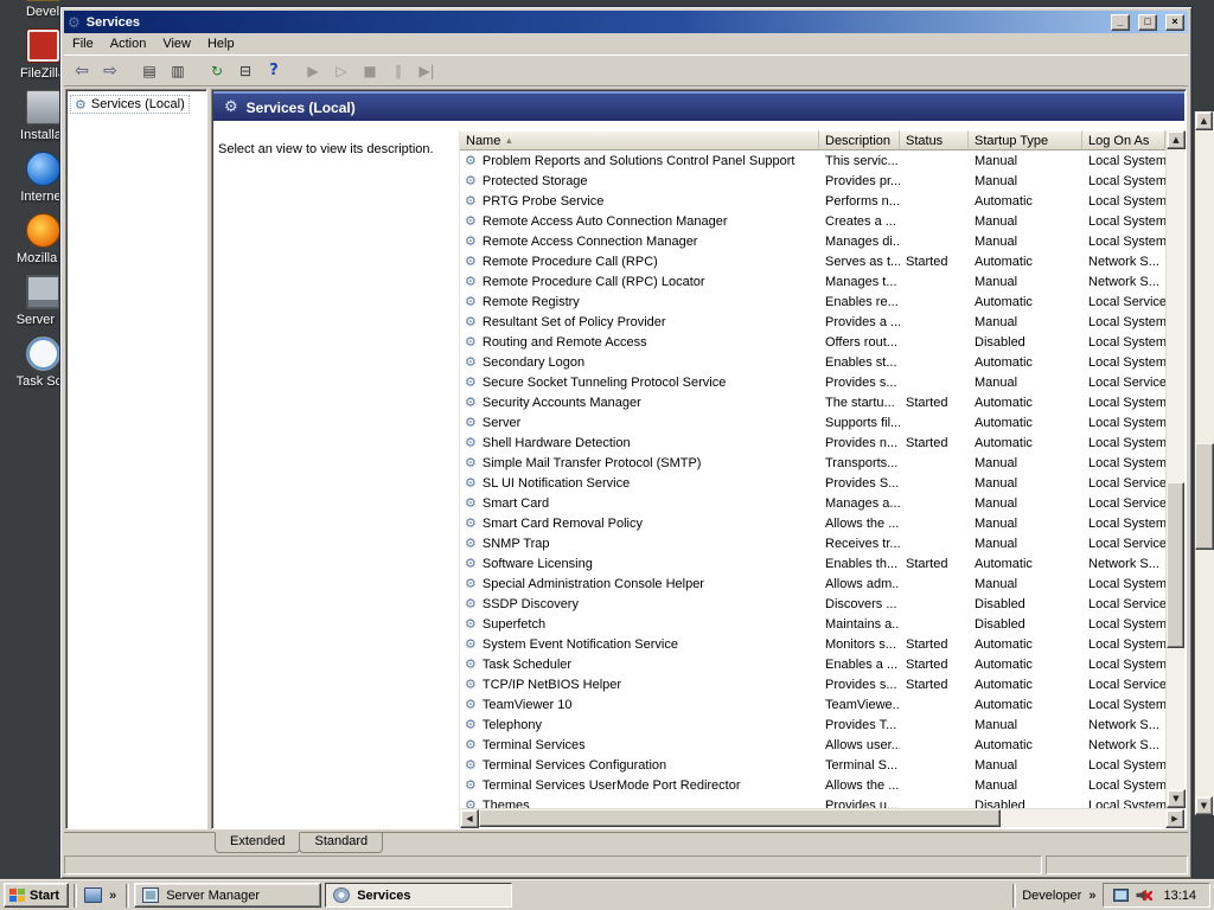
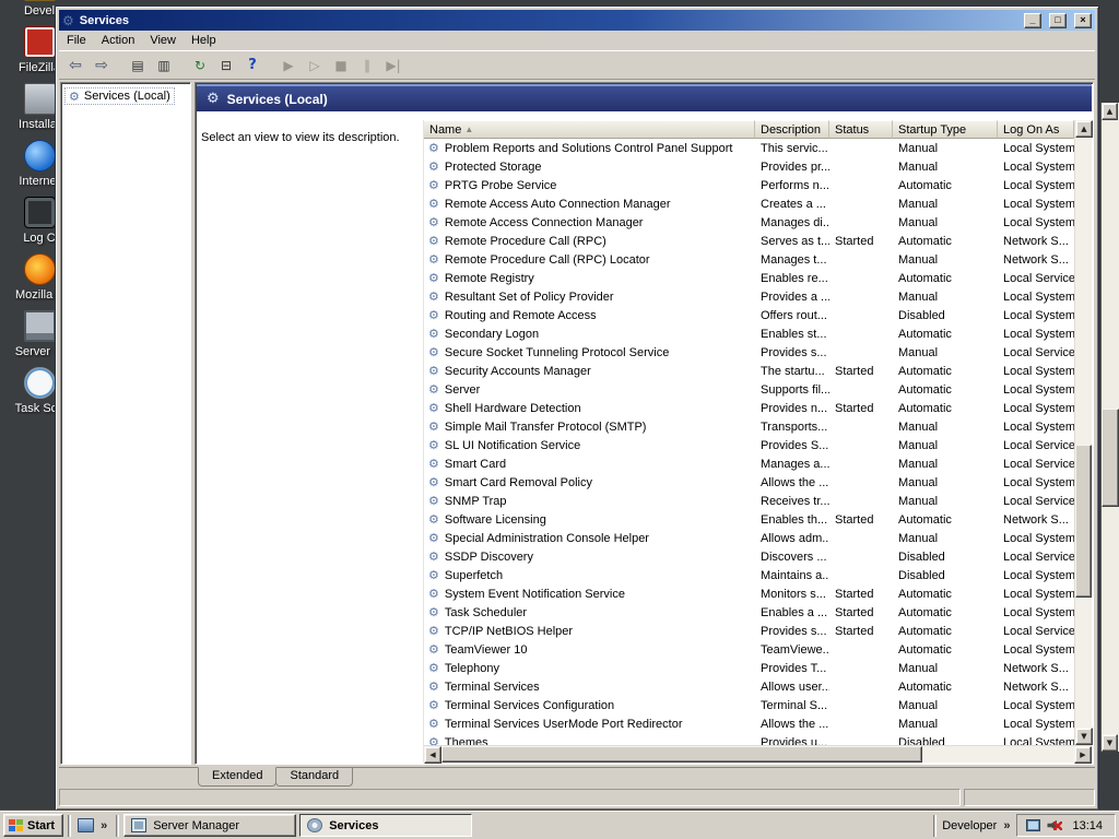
  Devel
  FileZill
  Installa
  Interne
+ Log C
  Mozilla
  Server
  Task S
  ⚙
  Services
  _
  □
  ×
  File
  Action
  View
  Help
  ⇦
  ⇨
  ▤
  ▥
  ↻
  ⊟
  ?
  ▶
  ▷
  ■
  ∥
  ▶|
  ⚙
  Services (Local)
  ⚙
  Services (Local)
  Select an view to view its description.
  Name
  ▲
  Description
  Status
  Startup Type
  Log On As
  ⚙
  Problem Reports and Solutions Control Panel Support
  This servic...
  Manual
  Local System
  ⚙
  Protected Storage
  Provides pr...
  Manual
  Local System
  ⚙
  PRTG Probe Service
  Performs n...
  Automatic
  Local System
  ⚙
  Remote Access Auto Connection Manager
  Creates a ...
  Manual
  Local System
  ⚙
  Remote Access Connection Manager
  Manages di..
  Manual
  Local System
  ⚙
  Remote Procedure Call (RPC)
  Serves as t...
  Started
  Automatic
  Network S...
  ⚙
  Remote Procedure Call (RPC) Locator
  Manages t...
  Manual
  Network S...
  ⚙
  Remote Registry
  Enables re...
  Automatic
  Local Service
  ⚙
  Resultant Set of Policy Provider
  Provides a ...
  Manual
  Local System
  ⚙
  Routing and Remote Access
  Offers rout...
  Disabled
  Local System
  ⚙
  Secondary Logon
  Enables st...
  Automatic
  Local System
  ⚙
  Secure Socket Tunneling Protocol Service
  Provides s...
  Manual
  Local Service
  ⚙
  Security Accounts Manager
  The startu...
  Started
  Automatic
  Local System
  ⚙
  Server
  Supports fil...
  Automatic
  Local System
  ⚙
  Shell Hardware Detection
  Provides n...
  Started
  Automatic
  Local System
  ⚙
  Simple Mail Transfer Protocol (SMTP)
  Transports...
  Manual
  Local System
  ⚙
  SL UI Notification Service
  Provides S...
  Manual
  Local Service
  ⚙
  Smart Card
  Manages a...
  Manual
  Local Service
  ⚙
  Smart Card Removal Policy
  Allows the ...
  Manual
  Local System
  ⚙
  SNMP Trap
  Receives tr...
  Manual
  Local Service
  ⚙
  Software Licensing
  Enables th...
  Started
  Automatic
  Network S...
  ⚙
  Special Administration Console Helper
  Allows adm..
  Manual
  Local System
  ⚙
  SSDP Discovery
  Discovers ...
  Disabled
  Local Service
  ⚙
  Superfetch
  Maintains a..
  Disabled
  Local System
  ⚙
  System Event Notification Service
  Monitors s...
  Started
  Automatic
  Local System
  ⚙
  Task Scheduler
  Enables a ...
  Started
  Automatic
  Local System
  ⚙
  TCP/IP NetBIOS Helper
  Provides s...
  Started
  Automatic
  Local Service
  ⚙
  TeamViewer 10
  TeamViewe..
  Automatic
  Local System
  ⚙
  Telephony
  Provides T...
  Manual
  Network S...
  ⚙
  Terminal Services
  Allows user..
  Automatic
  Network S...
  ⚙
  Terminal Services Configuration
  Terminal S...
  Manual
  Local System
  ⚙
  Terminal Services UserMode Port Redirector
  Allows the ...
  Manual
  Local System
  ⚙
  Themes
  Provides u...
  Disabled
  Local System
  ▲
  ▼
  ◀
  ▶
  Extended
  Standard
  ▲
  ▼
  Start
  »
  Server Manager
  Services
  Developer
  »
  13:14
